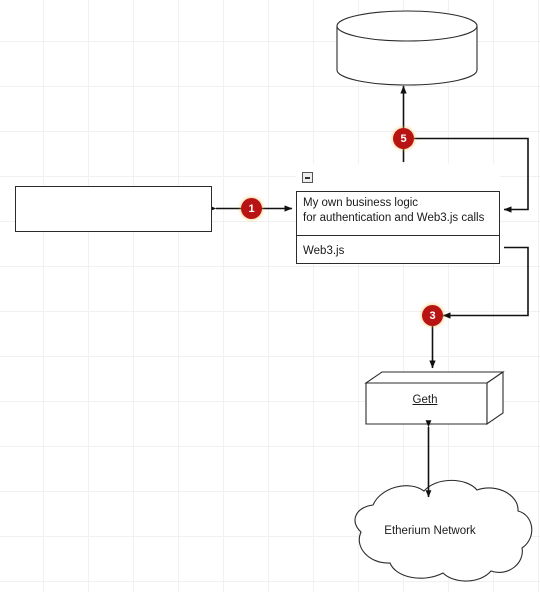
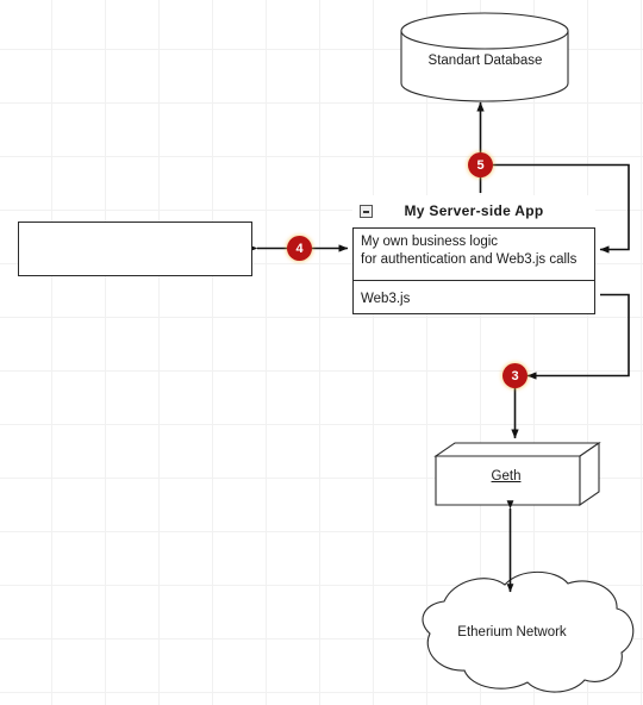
+ Standart Database
+ My Server-side App
  My own business logic
  for authentication and Web3.js calls
  Web3.js
  Geth
  Etherium Network
- 1
+ 4
  5
  3
